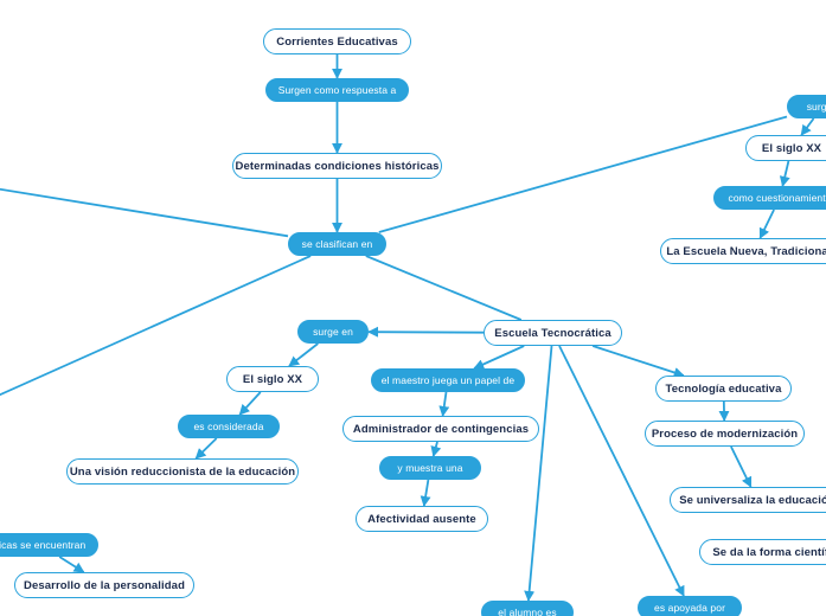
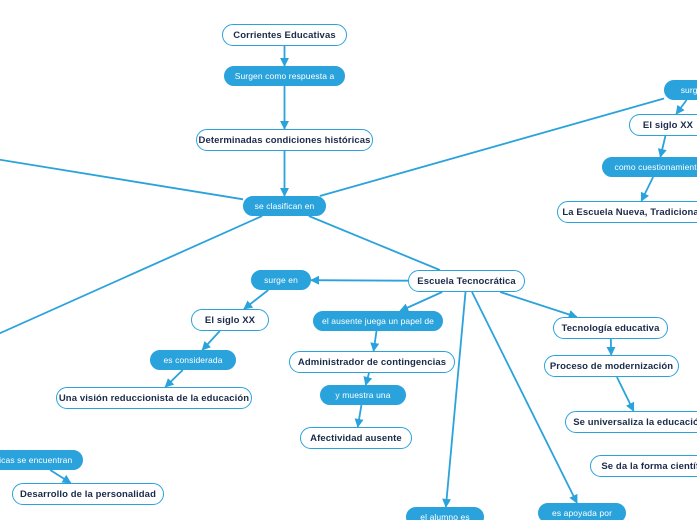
  Corrientes Educativas
  Surgen como respuesta a
  Determinadas condiciones históricas
  se clasifican en
  El siglo XX
  como cuestionamient
  La Escuela Nueva, Tradiciona
  Escuela Tecnocrática
  surge en
  El siglo XX
  es considerada
  Una visión reduccionista de la educación
- el maestro juega un papel de
+ el ausente juega un papel de
  Administrador de contingencias
  y muestra una
  Afectividad ausente
  Tecnología educativa
  Proceso de modernización
  Se universaliza la educació
  Se da la forma cientí
  icas se encuentran
  Desarrollo de la personalidad
  el alumno es
  es apoyada por
